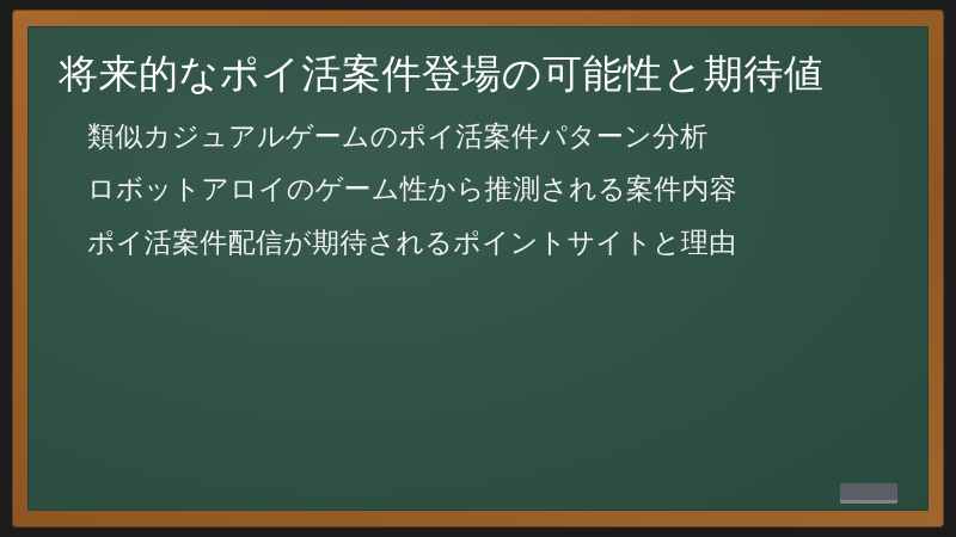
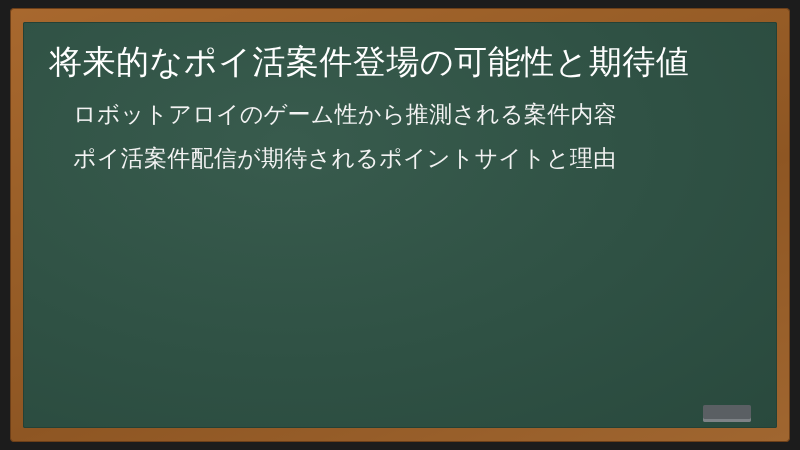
  将来的なポイ活案件登場の可能性と期待値
- 類似カジュアルゲームのポイ活案件パターン分析
  ロボットアロイのゲーム性から推測される案件内容
  ポイ活案件配信が期待されるポイントサイトと理由
